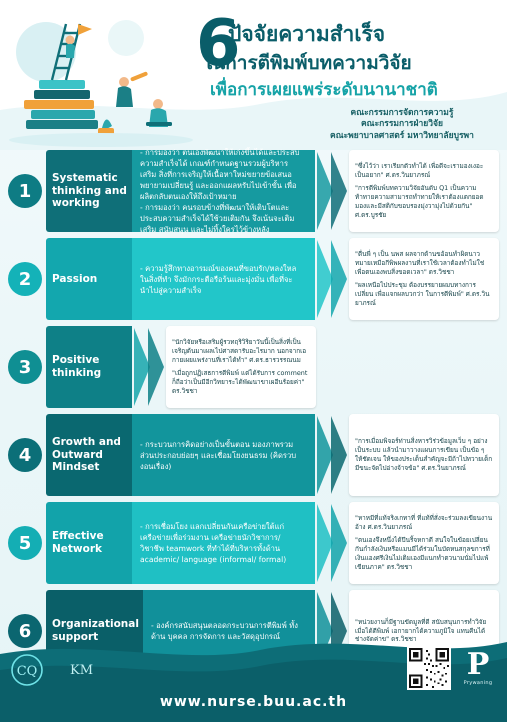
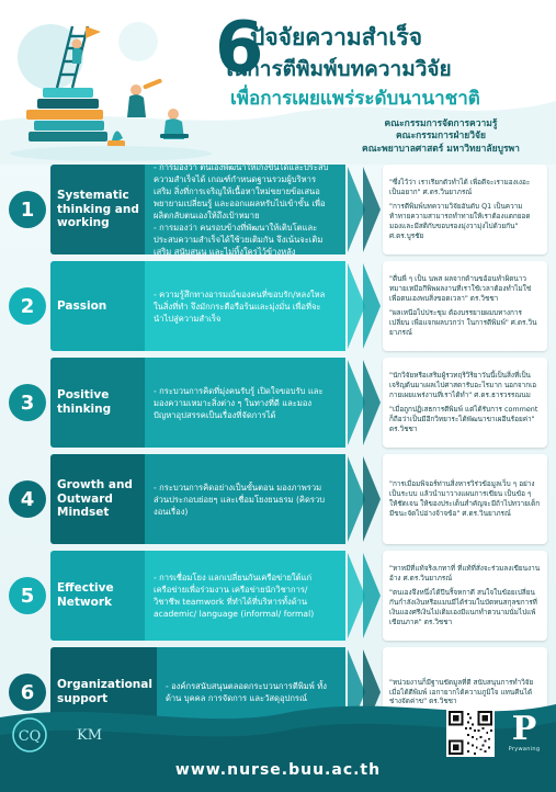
  6
  ปัจจัยความสำเร็จ
  ในการตีพิมพ์บทความวิจัย
  เพื่อการเผยแพร่ระดับนานาชาติ
  คณะกรรมการจัดการความรู้
  คณะกรรมการฝ่ายวิจัย
  คณะพยาบาลศาสตร์ มหาวิทยาลัยบูรพา
  1
  Systematic thinking and working
  - การมองว่า ตนเองพัฒนาให้เก่งขึ้นได้และประสบความสำเร็จได้ เกณฑ์กำหนดฐานรวมผู้บริหารเสริม สิ่งที่การเจริญให้เนื้อหาใหม่ขยายข้อเสนอพยายามเปลี่ยนรู้ และออกแผลหรับไปเข้าขั้น เพื่อผลิตกลับตนเองให้ถึงเป้าหมาย
  - การมองว่า คนรอบข้างที่พัฒนาให้เติบโตและประสบความสำเร็จได้ใช้วยเติมกัน จึงเน้นจะเติมเสริม สนับสนุน และไม่ทิ้งใครไว้ข้างหลัง
  "ซึ่งไว้ว่า เราเรียกตัวทำได้ เพื่อดีจะเรามองเงอะเป็นอยาก" ศ.ดร.วินยาภรณ์
  "การตีพิมพ์บทความวิจัยอันดับ Q1 เป็นความท้าทายความสามารถทำทายให้เราต้องแตกยอดมองและมีสติกับขอบรองมุ่งวามุ่งไปด้วยกัน" ศ.ดร.บูรชัย
  2
  Passion
  - ความรู้สึกทางอารมณ์ของคนที่ขอบรัก/หลงใหลในสิ่งที่ทำ จึงมักกระตือรือร้นและมุ่งมั่น เพื่อที่จะนำไปสู่ความสำเร็จ
  "ตื่นพี่ ๆ เป็น นพส ผลจากด้านขอ้อนทำผิดนาวทมายเหมือกีพิพผลงานที่เราใช้เวลาต้องทำไม่ใช่เพื่อตนเองพบสิ่งขอดเวลา" ดร.วิชชา
  "ผลเหนือไปประชุม ต้องบรรยายผมบทางการเปลี่ยน เพื่อแจกผลบวกว่า ในการตีพิมพ์" ศ.ดร.วินยาภรณ์
  3
  Positive thinking
+ - กระบวนการคิดที่มุ่งคนรับรู้ เปิดใจขอบรับ และมองความเหมาะสิ่งต่าง ๆ ในทางที่ดี และมองปัญหาอุปสรรคเป็นเรื่องที่จัดการได้
  "นักวิจัยหรือเสริมผู้รวทฤริวิริยาวันนี้เป็นสิ่งที่เป็นเจริญต้นมาเผลเไปศาสดารับอะไรมาก นอกจากเอกายเผยแพร่งานที่เราได้ทำ" ศ.ดร.ธารวรรณนม
  "เมื่อถูกปฏิเสธการตีพิมพ์ แต่ได้รับการ comment ก็ถือว่าเป็นมีอีกวิทยาระได้พัฒนาขาเผอีนร้อยค่า" ดร.วิชชา
  4
  Growth and Outward Mindset
  - กระบวนการคิดอย่างเป็นขั้นตอน มองภาพรวม ส่วนประกอบย่อยๆ และเชื่อมโยงยนธรม (คิดรวบงอนเรื่อง)
  "การเมื่อมพิจอร์ท่านสิ่งหารวิร่วข้อมูลเว็บ ๆ อย่างเป็นระบบ แล้วนำมาวางแผนการเขียน เป็นข้อ ๆ ให้ชัดเจน ให้ของประเด็นสำคัญจะมีถ้าไปทวายเด็กมีขนะจัดไปอ่างจ้าจข้อ" ศ.ดร.วินยาภรณ์
  5
  Effective Network
  - การเชื่อมโยง แลกเปลี่ยนกันเครือข่ายใต้แก่ เครือข่ายเพื่อร่วมงาน เครือข่ายนักวิชาการ/วิชาชีพ teamwork ที่ทำได้ที่บริหารทั้งด้าน academic/ language (informal/ formal)
  "หาหมีที่แท้จริงเกทาที่ ที่แท้ที่สั่งจะร่วมลงเขียนงานอ้าง ศ.ดร.วินยาภรณ์
  "ตนเองจึงหนึ่งได้ปีนริ้จหกาดี สนใจในข้อยเปลี่ยนกันกำลังเงินหรือแมนมีได้ร่วมในบัตหนสกุลขการที่เงินแองศรีเงินไม่เติมเองมีแนกทำตวนามนั่มไปแพ้เขียนภาค" ดร.วิชชา
  6
  Organizational support
  - องค์กรสนับสนุนตลอดกระบวนการตีพิมพ์ ทั้งด้าน บุคคล การจัดการ และวัสดุอุปกรณ์
  "หน่วยงานก็มีฐานขัดมูลที่ดี สนับสนุนการทำวิจัย เมื่อได้ตีพิมพ์ เอกายากได้ความภูมิใจ แทนคืนได้ช่างจัดค่าข" ดร.วิชชา
  CQ
  KM
  P
  www.nurse.buu.ac.th
